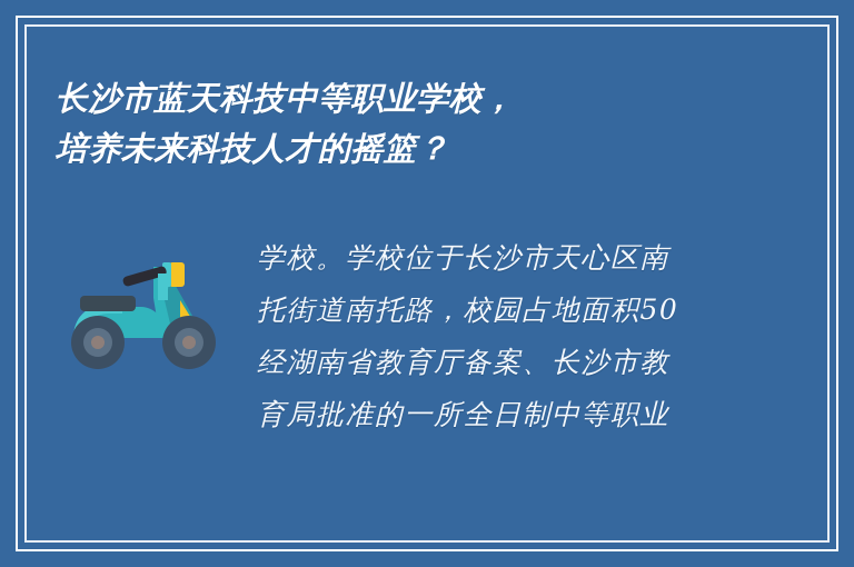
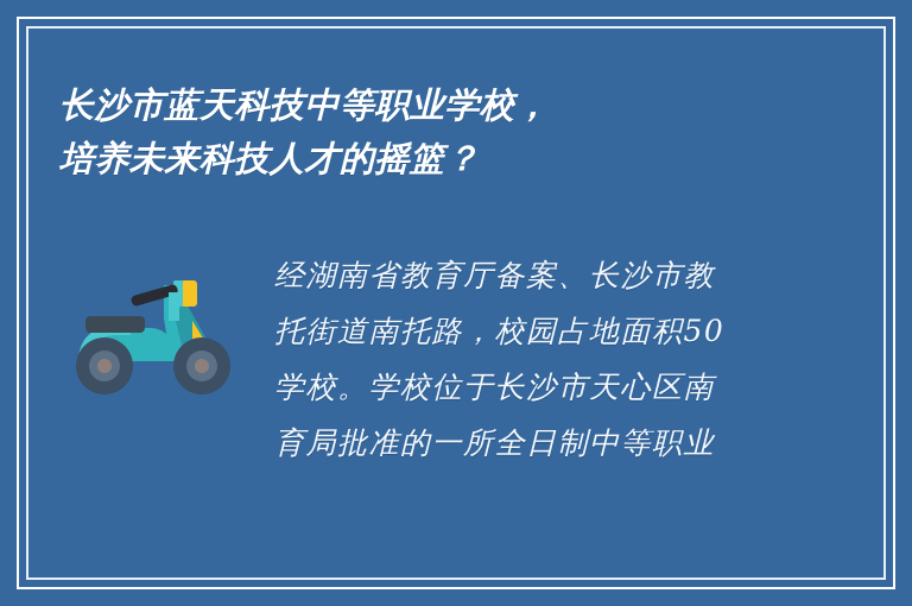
  长沙市蓝天科技中等职业学校，
  培养未来科技人才的摇篮？
- 学校。学校位于长沙市天心区南
+ 经湖南省教育厅备案、长沙市教
  托街道南托路，校园占地面积50
- 经湖南省教育厅备案、长沙市教
+ 学校。学校位于长沙市天心区南
  育局批准的一所全日制中等职业
